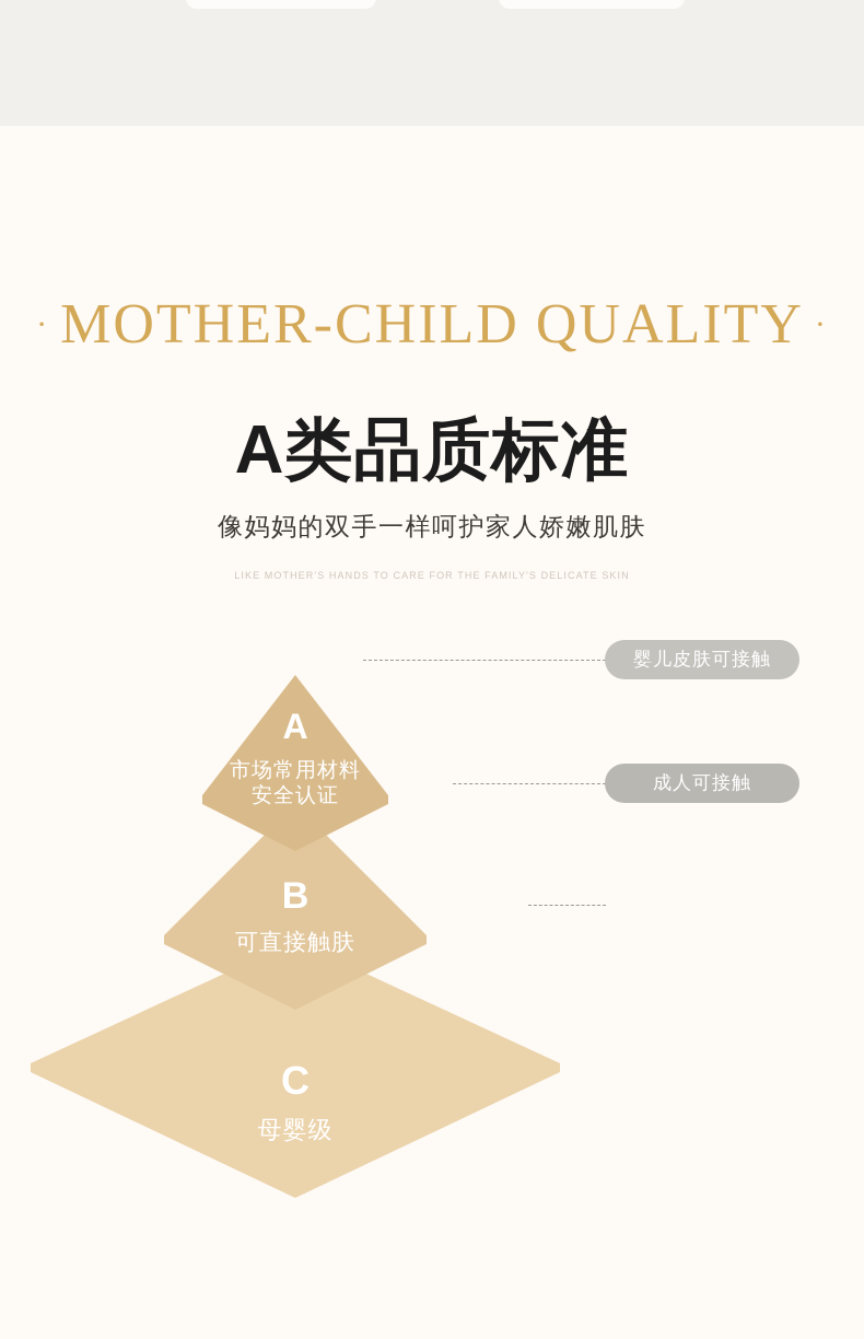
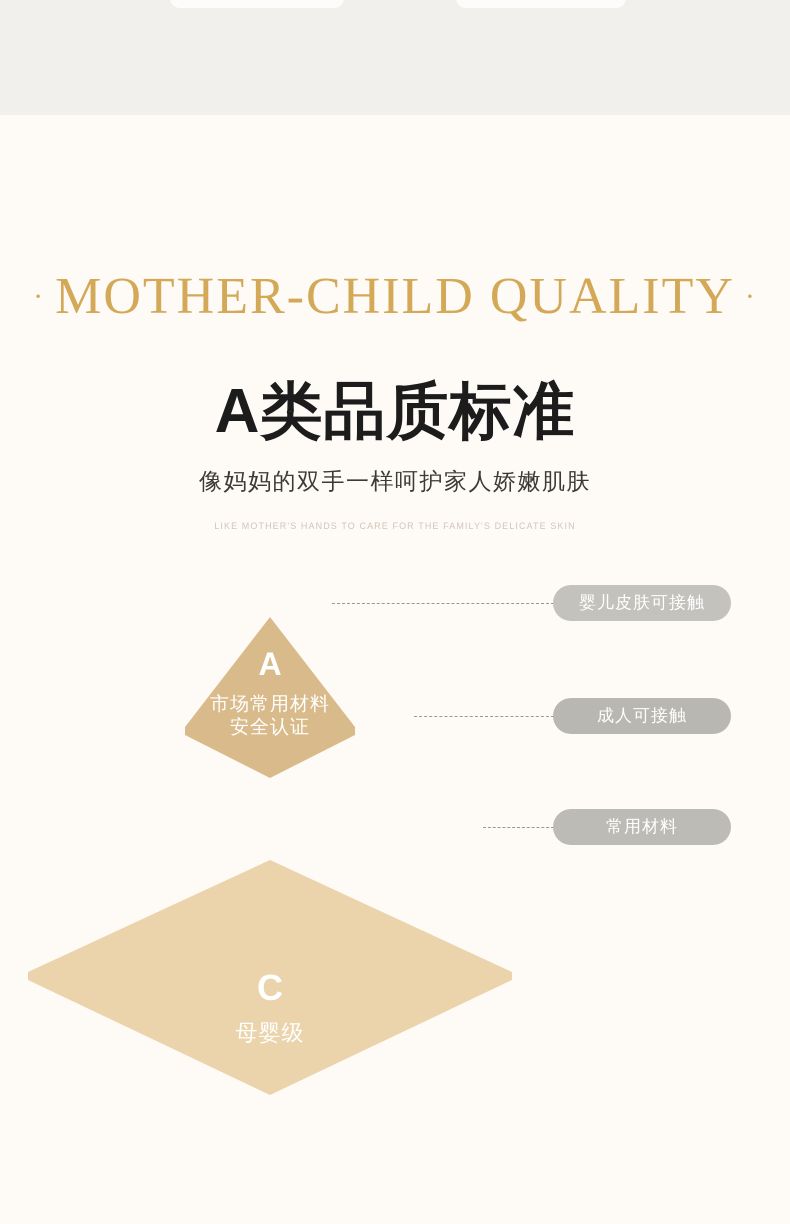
  · MOTHER-CHILD QUALITY ·
  A类品质标准
  像妈妈的双手一样呵护家人娇嫩肌肤
  LIKE MOTHER'S HANDS TO CARE FOR THE FAMILY'S DELICATE SKIN
  C
  母婴级
- B
- 可直接触肤
  A
  市场常用材料
  安全认证
  婴儿皮肤可接触
  成人可接触
+ 常用材料
